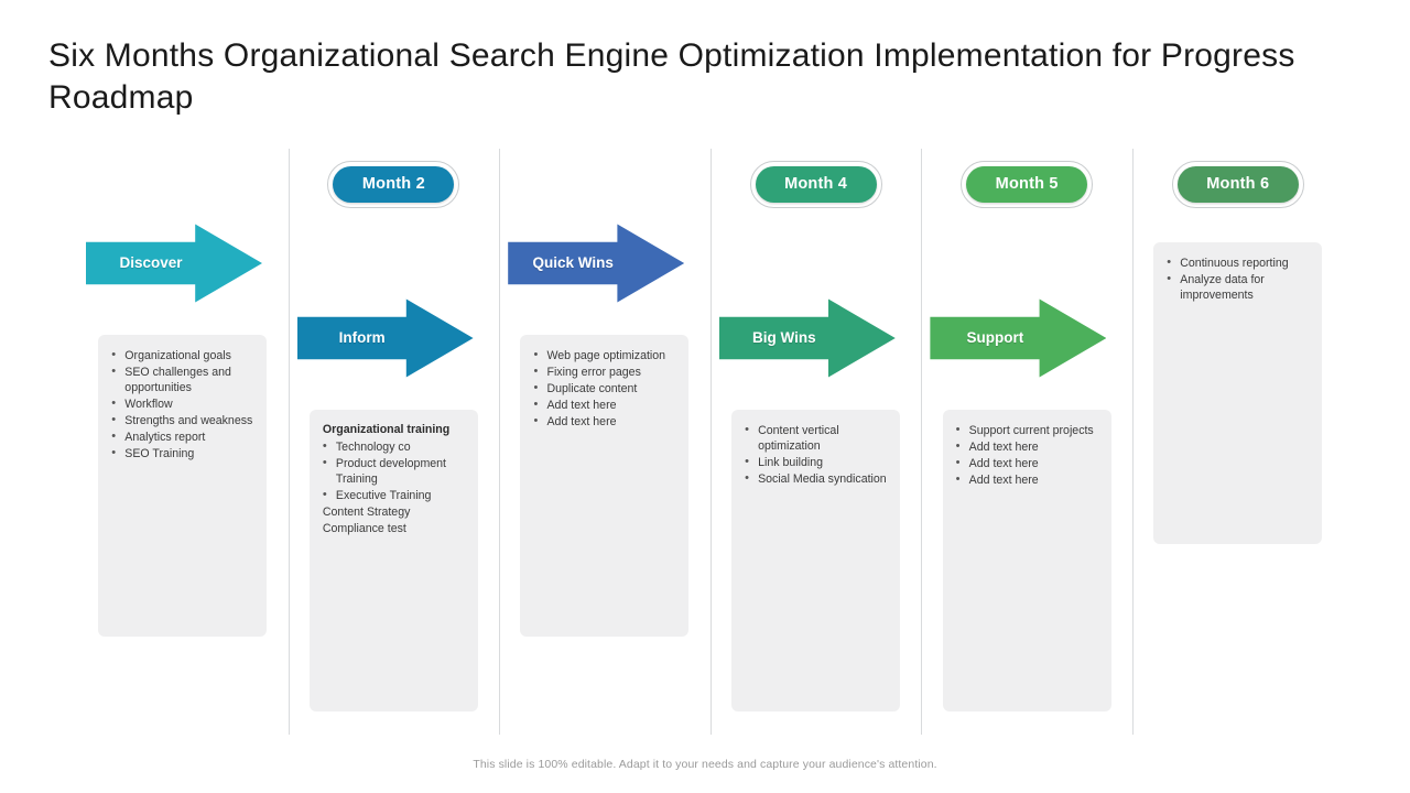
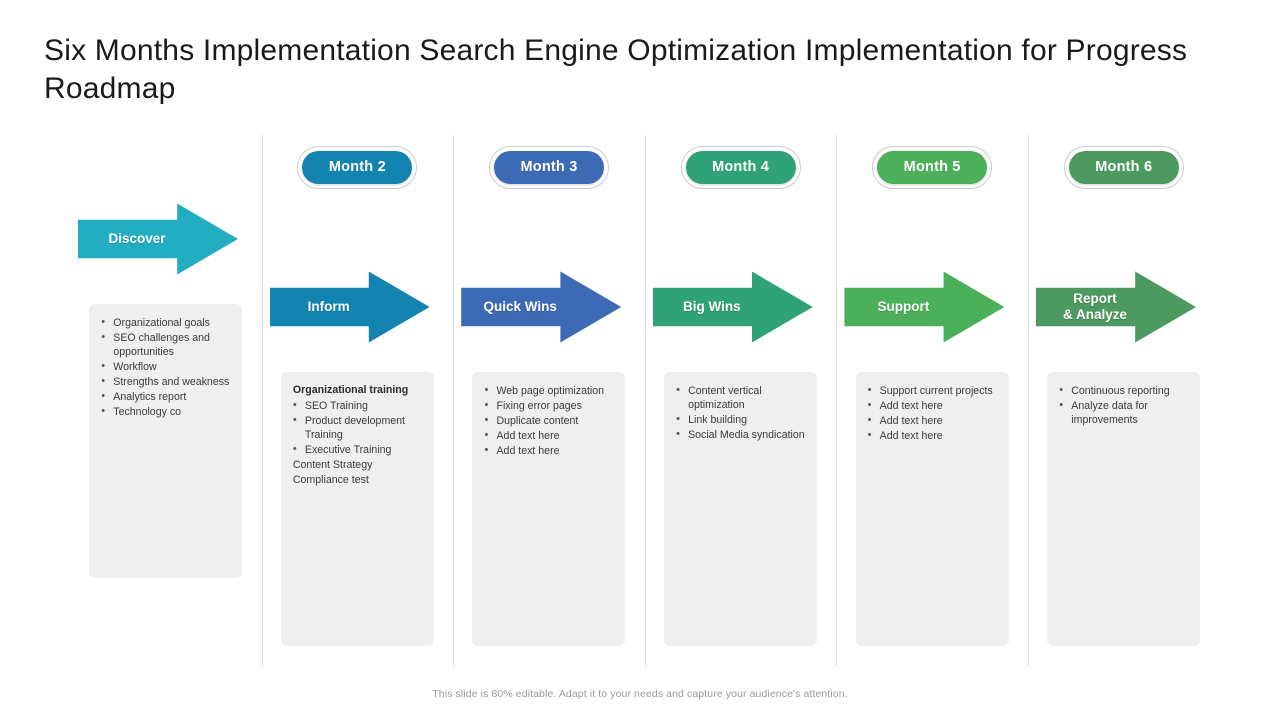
- Six Months Organizational Search Engine Optimization Implementation for Progress Roadmap
+ Six Months Implementation Search Engine Optimization Implementation for Progress Roadmap
  Discover
  Organizational goals
  SEO challenges and opportunities
  Workflow
  Strengths and weakness
  Analytics report
- SEO Training
+ Technology co
  Month 2
  Inform
  Organizational training
- Technology co
+ SEO Training
  Product development Training
  Executive Training
  Content Strategy
  Compliance test
+ Month 3
  Quick Wins
  Web page optimization
  Fixing error pages
  Duplicate content
  Add text here
  Add text here
  Month 4
  Big Wins
  Content vertical optimization
  Link building
  Social Media syndication
  Month 5
  Support
  Support current projects
  Add text here
  Add text here
  Add text here
  Month 6
+ Report
+ & Analyze
  Continuous reporting
  Analyze data for improvements
- This slide is 100% editable. Adapt it to your needs and capture your audience's attention.
+ This slide is 80% editable. Adapt it to your needs and capture your audience's attention.
